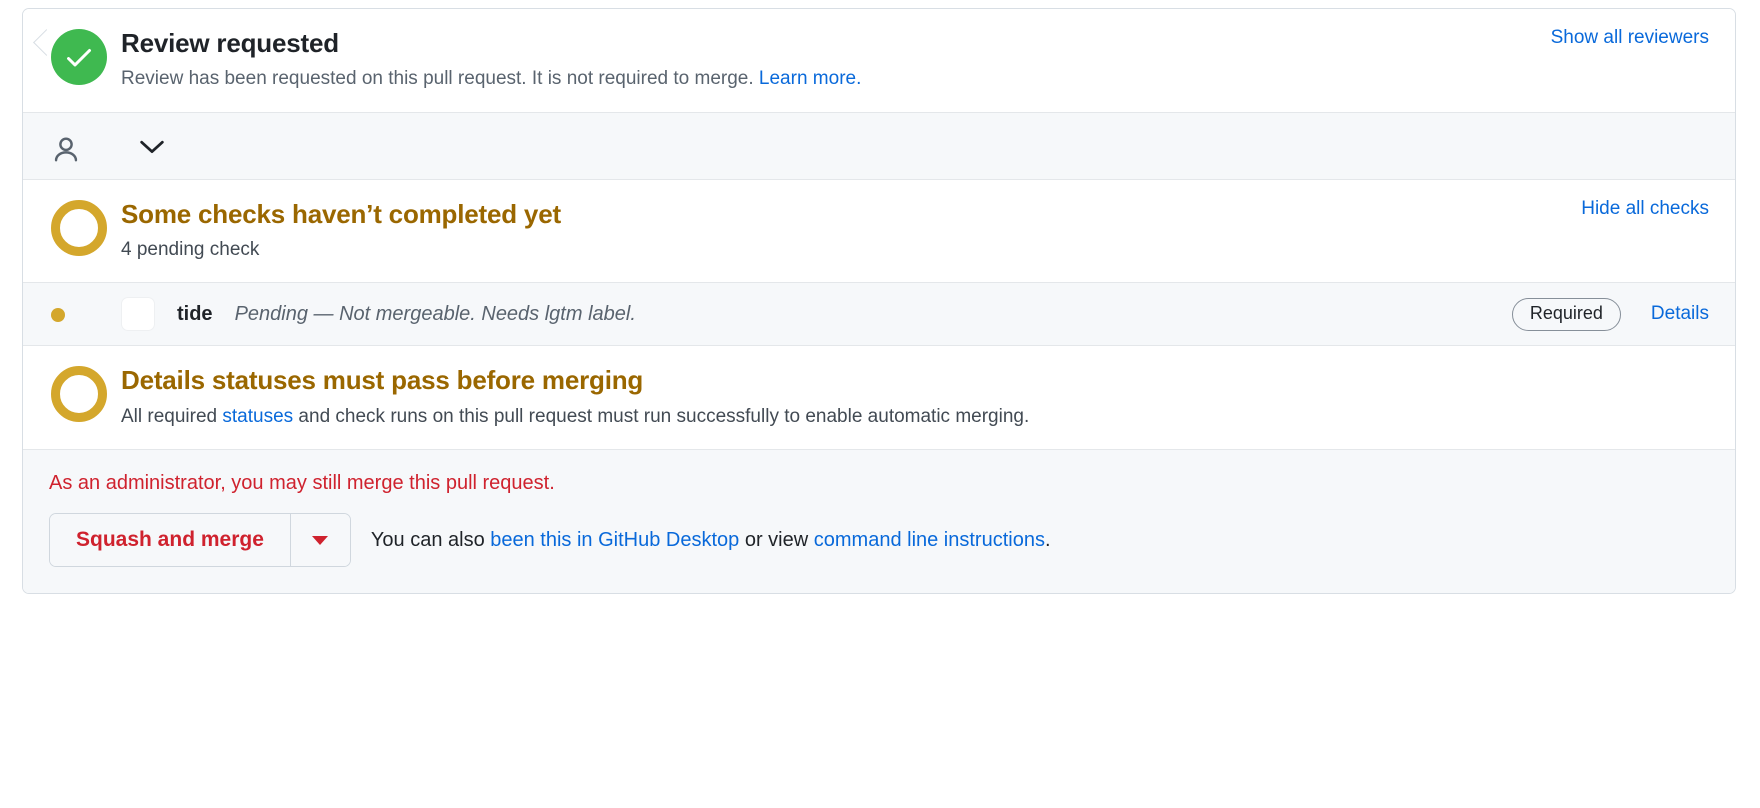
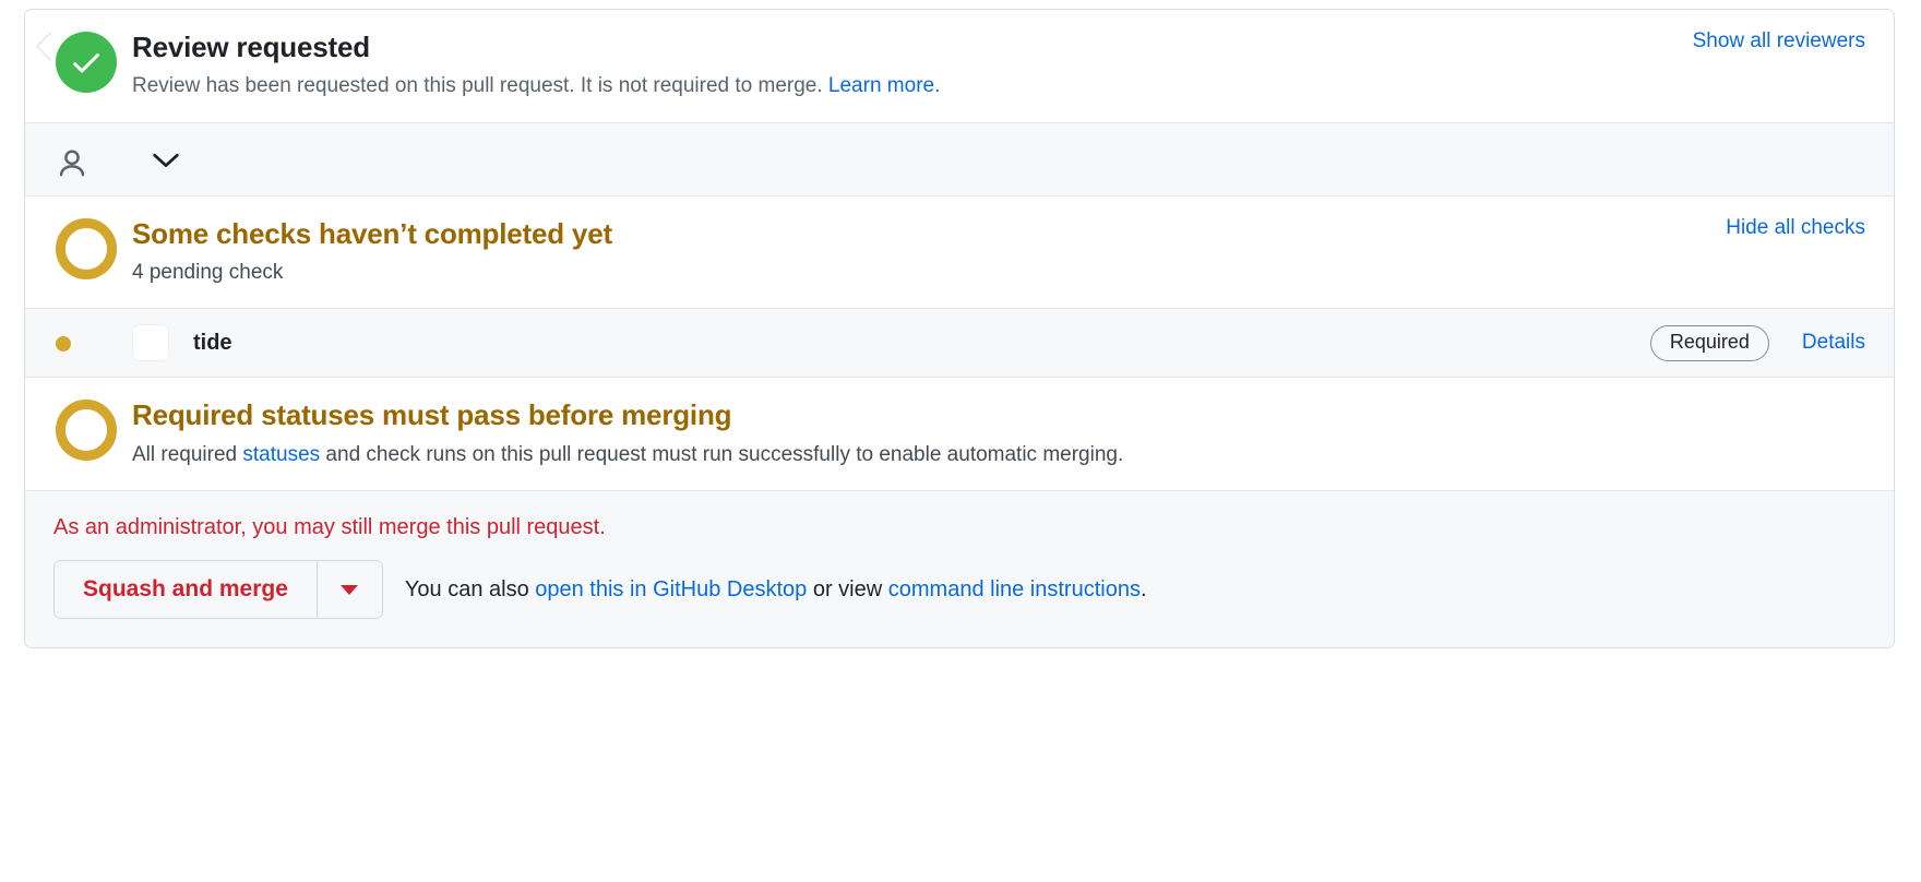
  Review requested
  Review has been requested on this pull request. It is not required to merge. Learn more.
  Show all reviewers
  Some checks haven’t completed yet
  4 pending check
  Hide all checks
  tide
- Pending — Not mergeable. Needs lgtm label.
  Required
  Details
- Details statuses must pass before merging
+ Required statuses must pass before merging
  All required statuses and check runs on this pull request must run successfully to enable automatic merging.
  As an administrator, you may still merge this pull request.
  Squash and merge
- You can also been this in GitHub Desktop or view command line instructions.
+ You can also open this in GitHub Desktop or view command line instructions.
